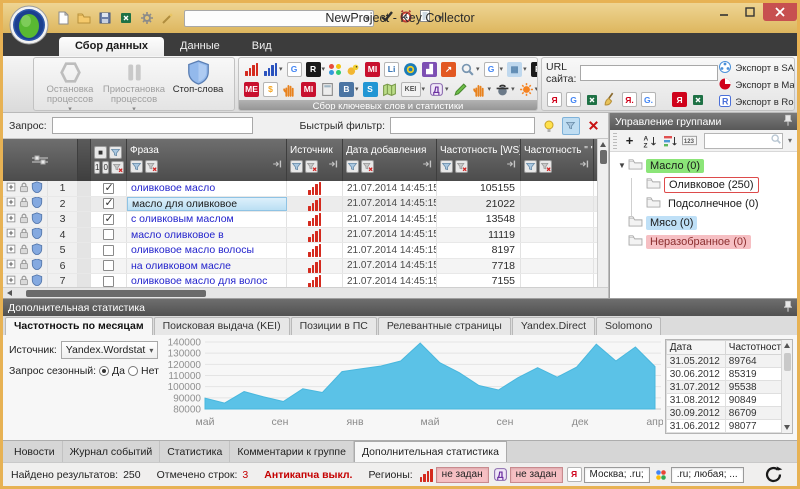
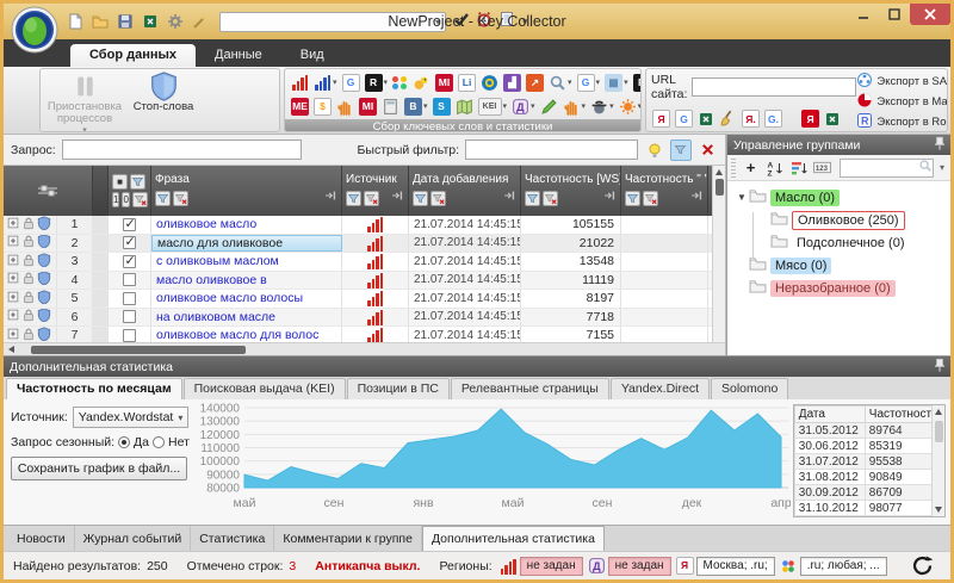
  ▾
  ▾
  NewProject - Key Collector
  Сбор данных
  Данные
  Вид
- Остановка процессов
  Приостановка процессов
  Стоп-слова
  G
  R
  MI
  Li
  ▟
  ↗
  G
  ▦
  ME
  $
  MI
  B
  S
  Д
  Сбор ключевых слов и статистики
  URL сайта:
  Я
  G
  Я.
  G.
  Я
  Экспорт в SA
  R
  Экспорт в Ro
  Запрос:
  Быстрый фильтр:
  ■
  1
  0
  Фраза
  Источник
  Дата добавления
  Частотность [WS
  Частотность " "
  1
  оливковое масло
  21.07.2014 14:45:15
  105155
  2
  масло для оливковое
  21.07.2014 14:45:15
  21022
  3
  с оливковым маслом
  21.07.2014 14:45:15
  13548
  4
  масло оливковое в
  21.07.2014 14:45:15
  11119
  5
  оливковое масло волосы
  21.07.2014 14:45:15
  8197
  6
  на оливковом масле
  21.07.2014 14:45:15
  7718
  7
  оливковое масло для волос
  21.07.2014 14:45:15
  7155
  Управление группами
  +
  ▾
  ▼
  Масло (0)
  Оливковое (250)
  Подсолнечное (0)
  Мясо (0)
  Неразобранное (0)
  Дополнительная статистика
  Частотность по месяцам
  Поисковая выдача (KEI)
  Позиции в ПС
  Релевантные страницы
  Yandex.Direct
  Solomono
  Источник:
  Yandex.Wordstat
  ▾
  Запрос сезонный:
  Да
  Нет
+ Сохранить график в файл...
  80000
  90000
  100000
  110000
  120000
  130000
  140000
  май
  сен
  янв
  май
  сен
  дек
  апр
  Дата	Частотност
  31.05.2012	89764
  30.06.2012	85319
  31.07.2012	95538
  31.08.2012	90849
  30.09.2012	86709
- 31.06.2012	98077
+ 31.10.2012	98077
  Новости
  Журнал событий
  Статистика
  Комментарии к группе
  Дополнительная статистика
  Найдено результатов:
  250
  Отмечено строк:
  3
  Антикапча выкл.
  Регионы:
  не задан
  Д
  не задан
  Я
  Москва; .ru;
  .ru; любая; ...
